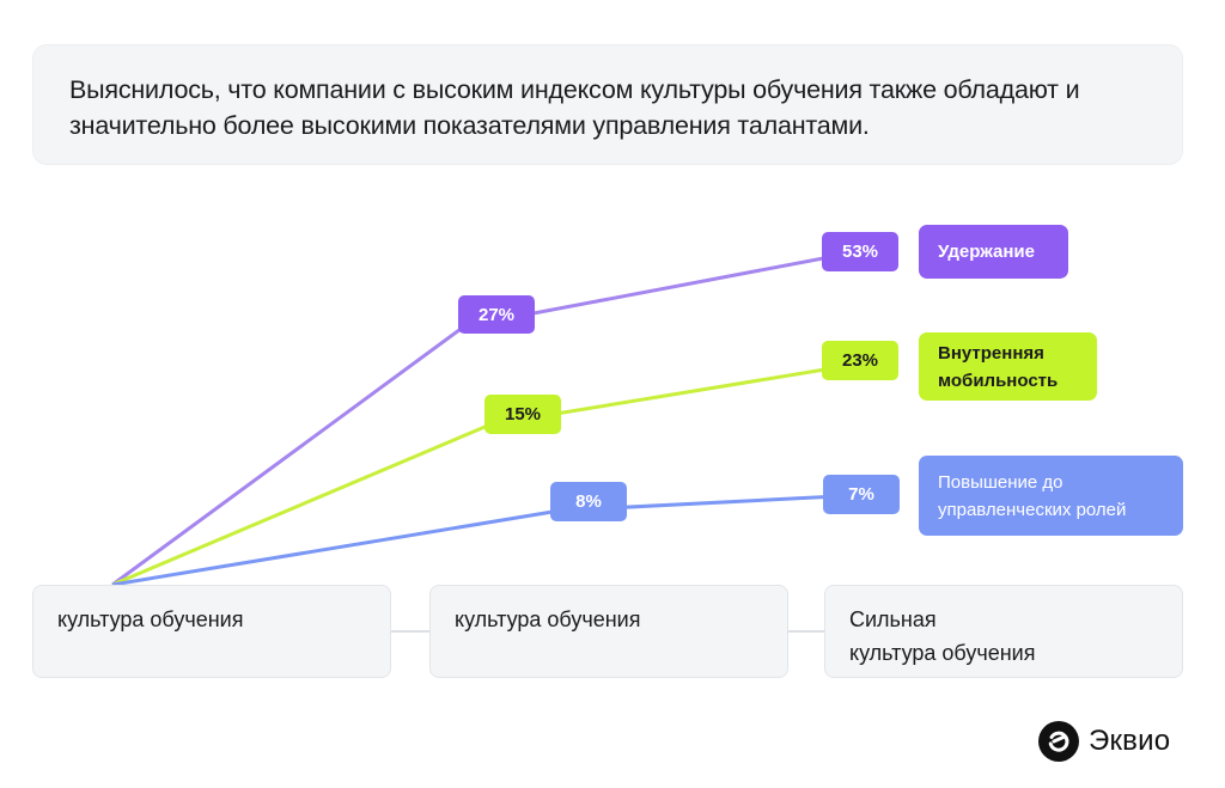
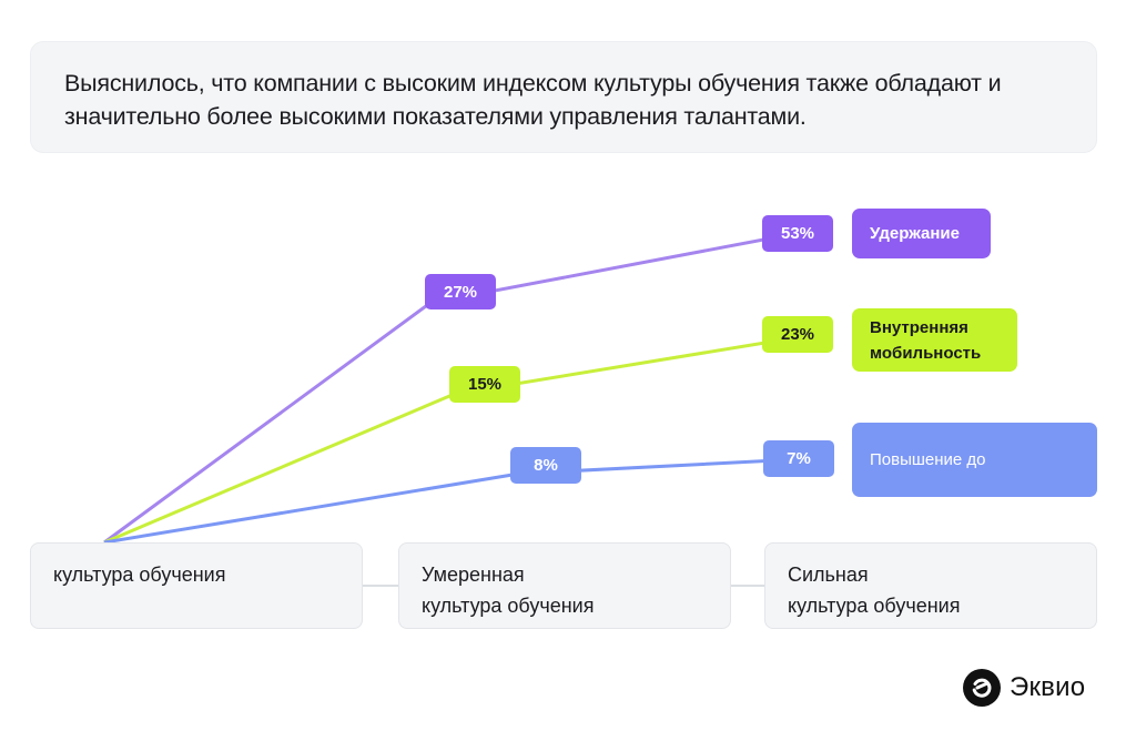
  Выяснилось, что компании с высоким индексом культуры обучения также обладают и значительно более высокими показателями управления талантами.
  27%
  53%
  15%
  23%
  8%
  7%
  Удержание
  Внутренняя
  мобильность
  Повышение до
- управленческих ролей
  культура обучения
+ Умеренная
  культура обучения
  Сильная
  культура обучения
  Эквио
